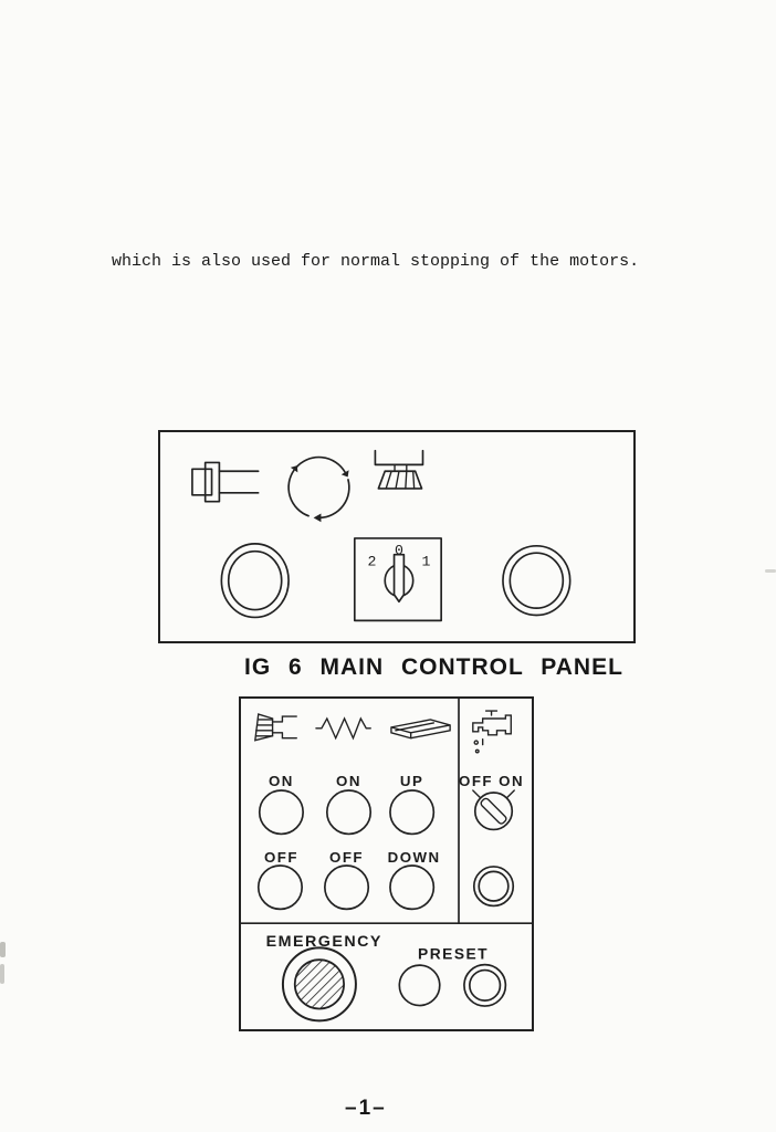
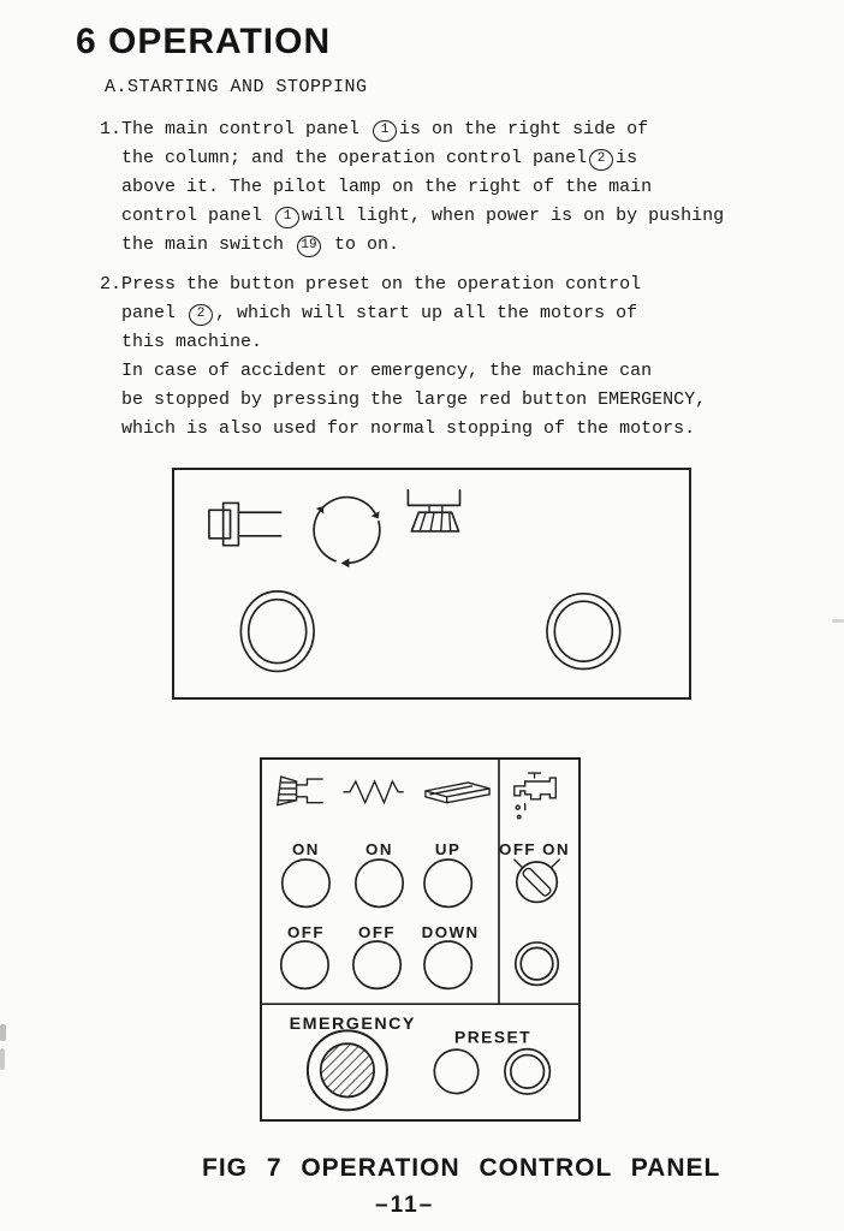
+ 6 OPERATION
+ A.STARTING AND STOPPING
+ 1.The main control panel 1 is on the right side of
+ the column; and the operation control panel 2 is
+ above it. The pilot lamp on the right of the main
+ control panel 1 will light, when power is on by pushing
+ the main switch 19 to on.
+ 2.Press the button preset on the operation control
+ panel 2 , which will start up all the motors of
+ this machine.
+ In case of accident or emergency, the machine can
+ be stopped by pressing the large red button EMERGENCY,
  which is also used for normal stopping of the motors.
- 2
- 0
- 1
- IG 6 MAIN CONTROL PANEL
  ON
  ON
  UP
  OFF ON
  OFF
  OFF
  DOWN
  EMERGENCY
  PRESET
+ FIG 7 OPERATION CONTROL PANEL
- –1–
+ –11–
